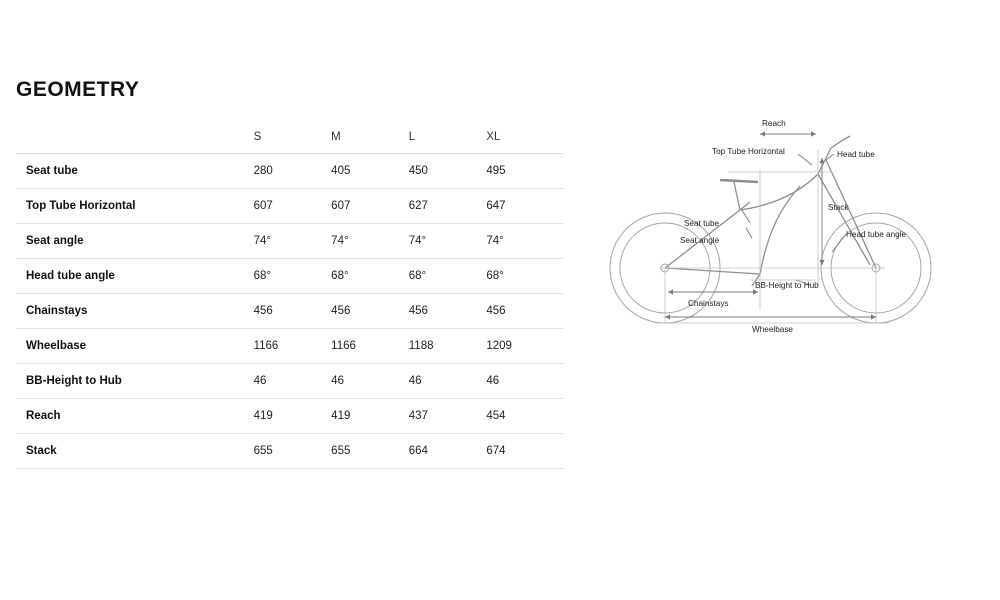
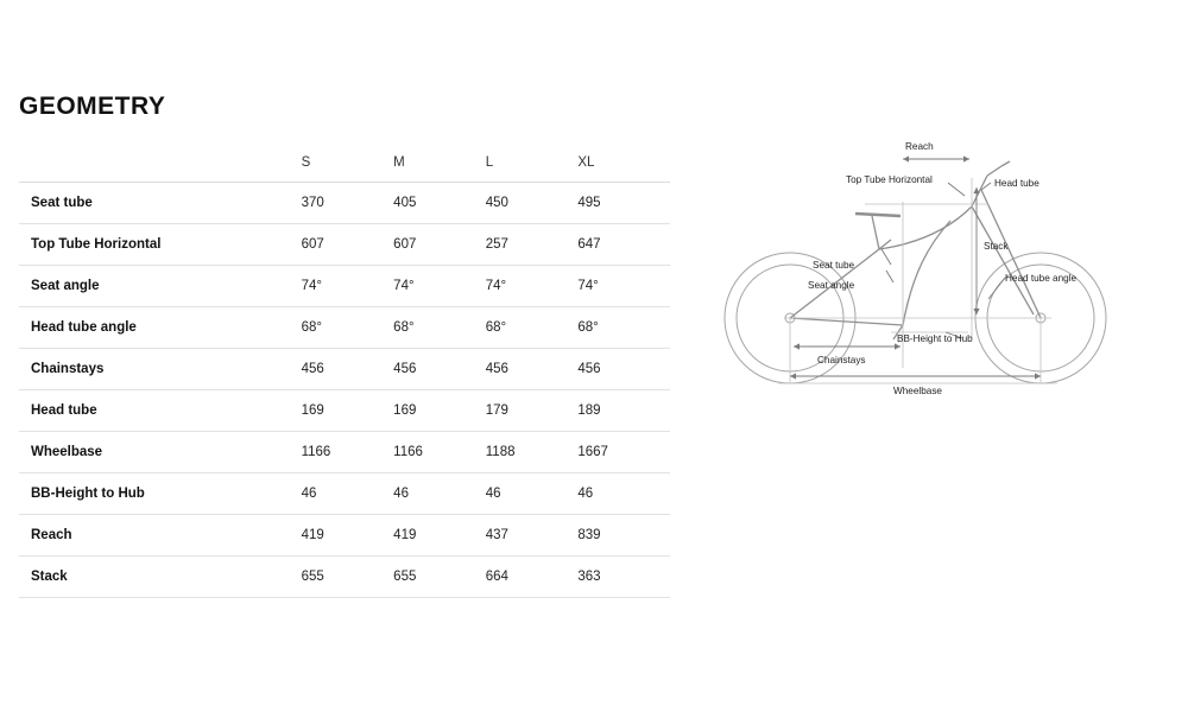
  GEOMETRY
  	S	M	L	XL
- Seat tube	280	405	450	495
+ Seat tube	370	405	450	495
- Top Tube Horizontal	607	607	627	647
+ Top Tube Horizontal	607	607	257	647
  Seat angle	74°	74°	74°	74°
  Head tube angle	68°	68°	68°	68°
  Chainstays	456	456	456	456
+ Head tube	169	169	179	189
- Wheelbase	1166	1166	1188	1209
+ Wheelbase	1166	1166	1188	1667
  BB-Height to Hub	46	46	46	46
- Reach	419	419	437	454
+ Reach	419	419	437	839
- Stack	655	655	664	674
+ Stack	655	655	664	363
  Reach
  Top Tube Horizontal
  Head tube
  Stack
  Seat tube
  Seat angle
  Head tube angle
  BB-Height to Hub
  Chainstays
  Wheelbase
